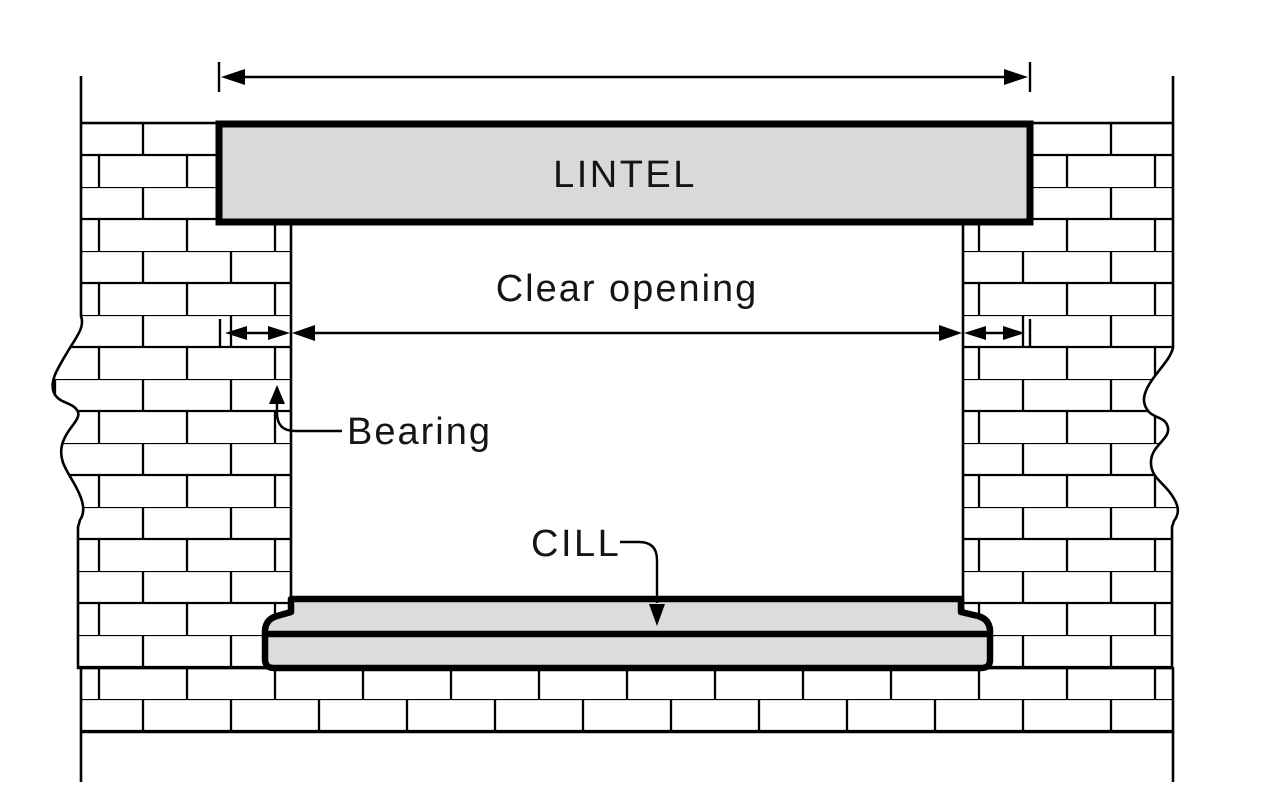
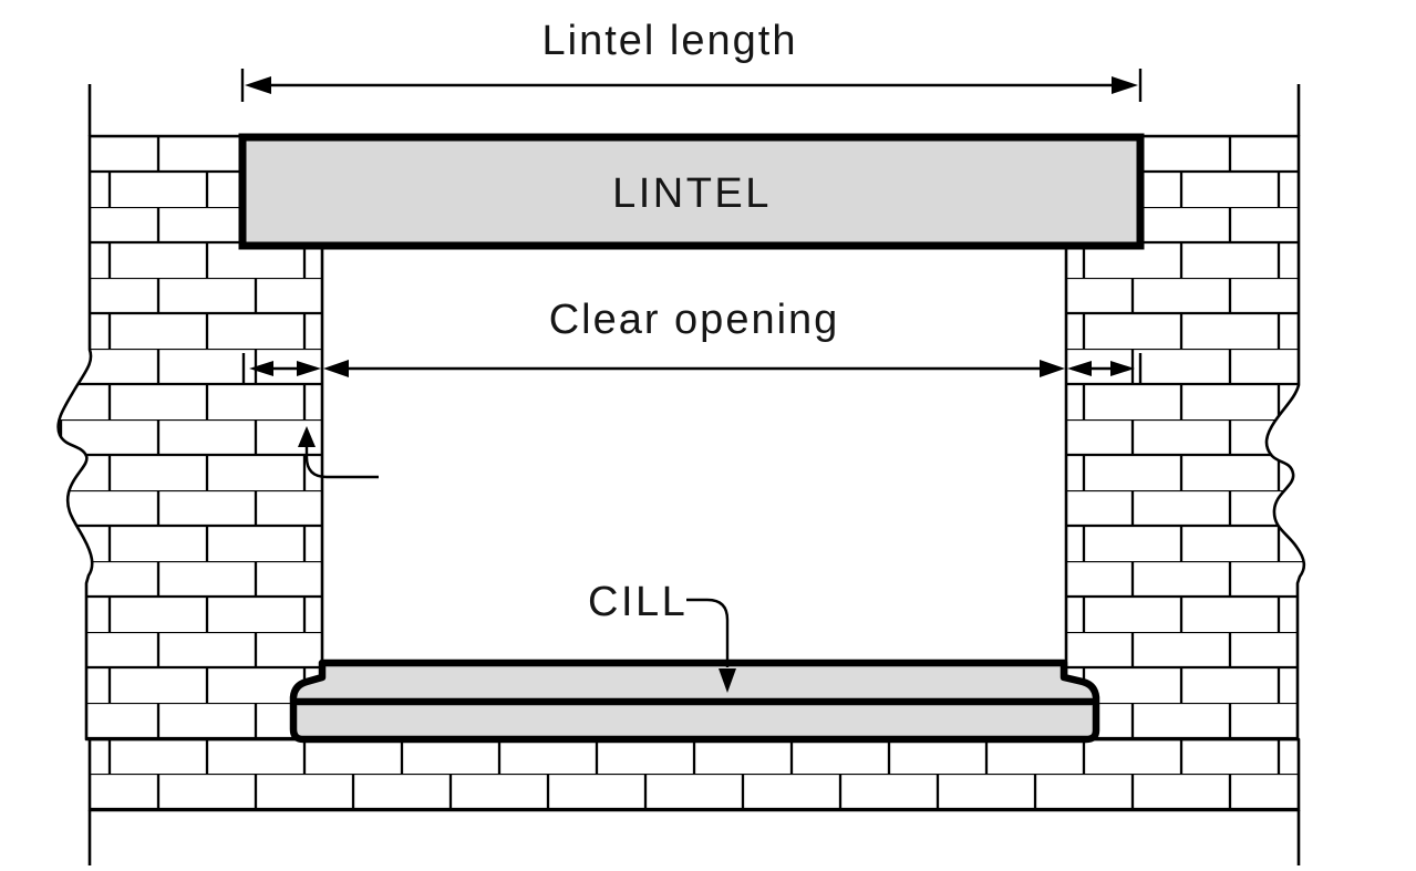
+ Lintel length
  LINTEL
  Clear opening
- Bearing
  CILL
